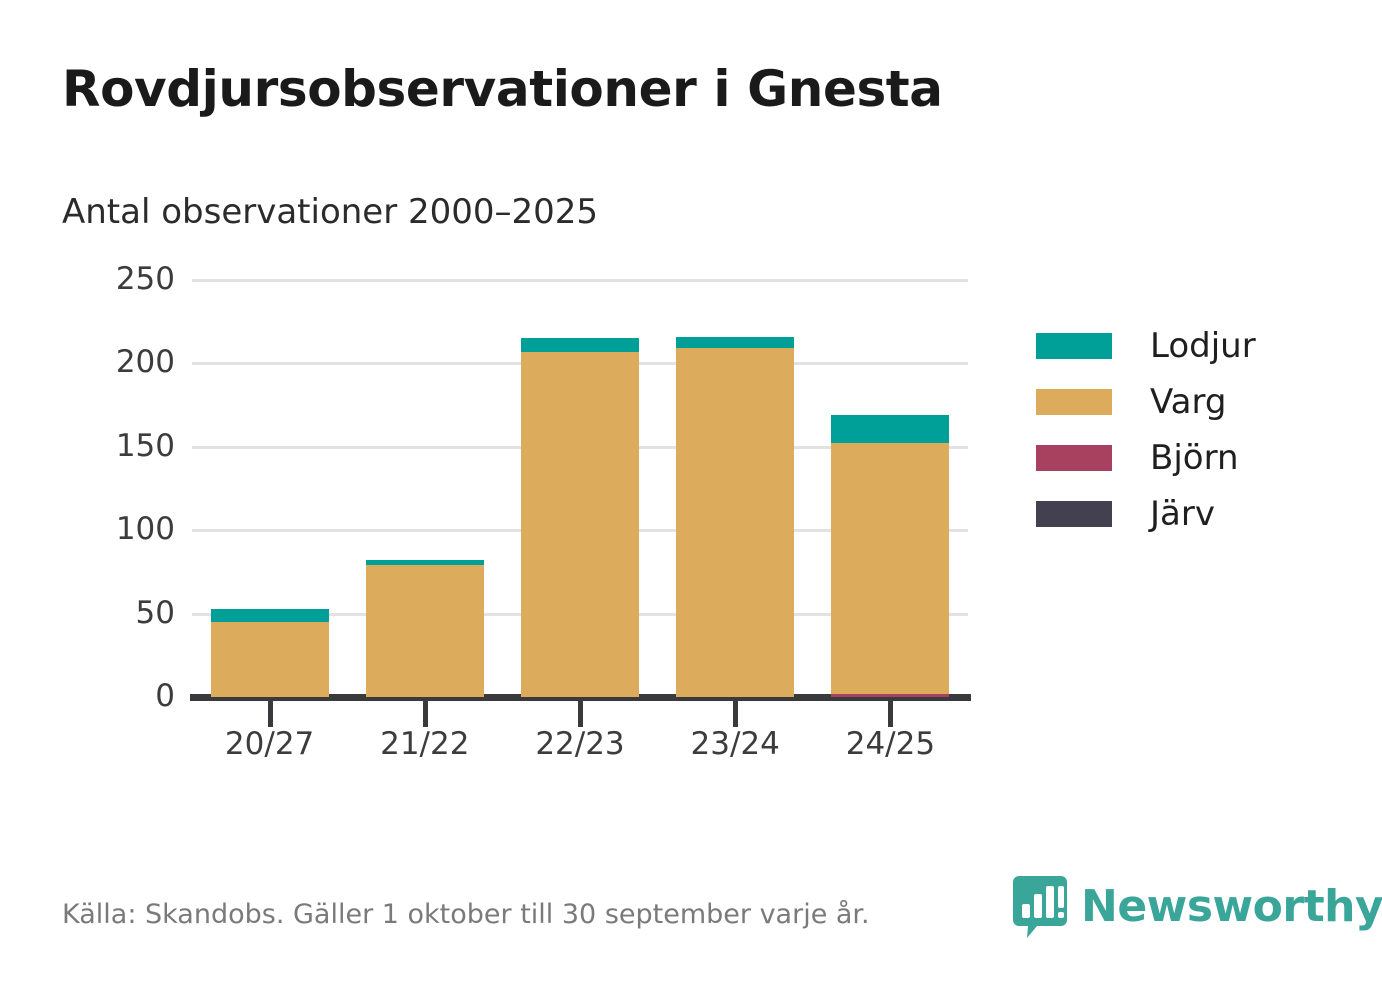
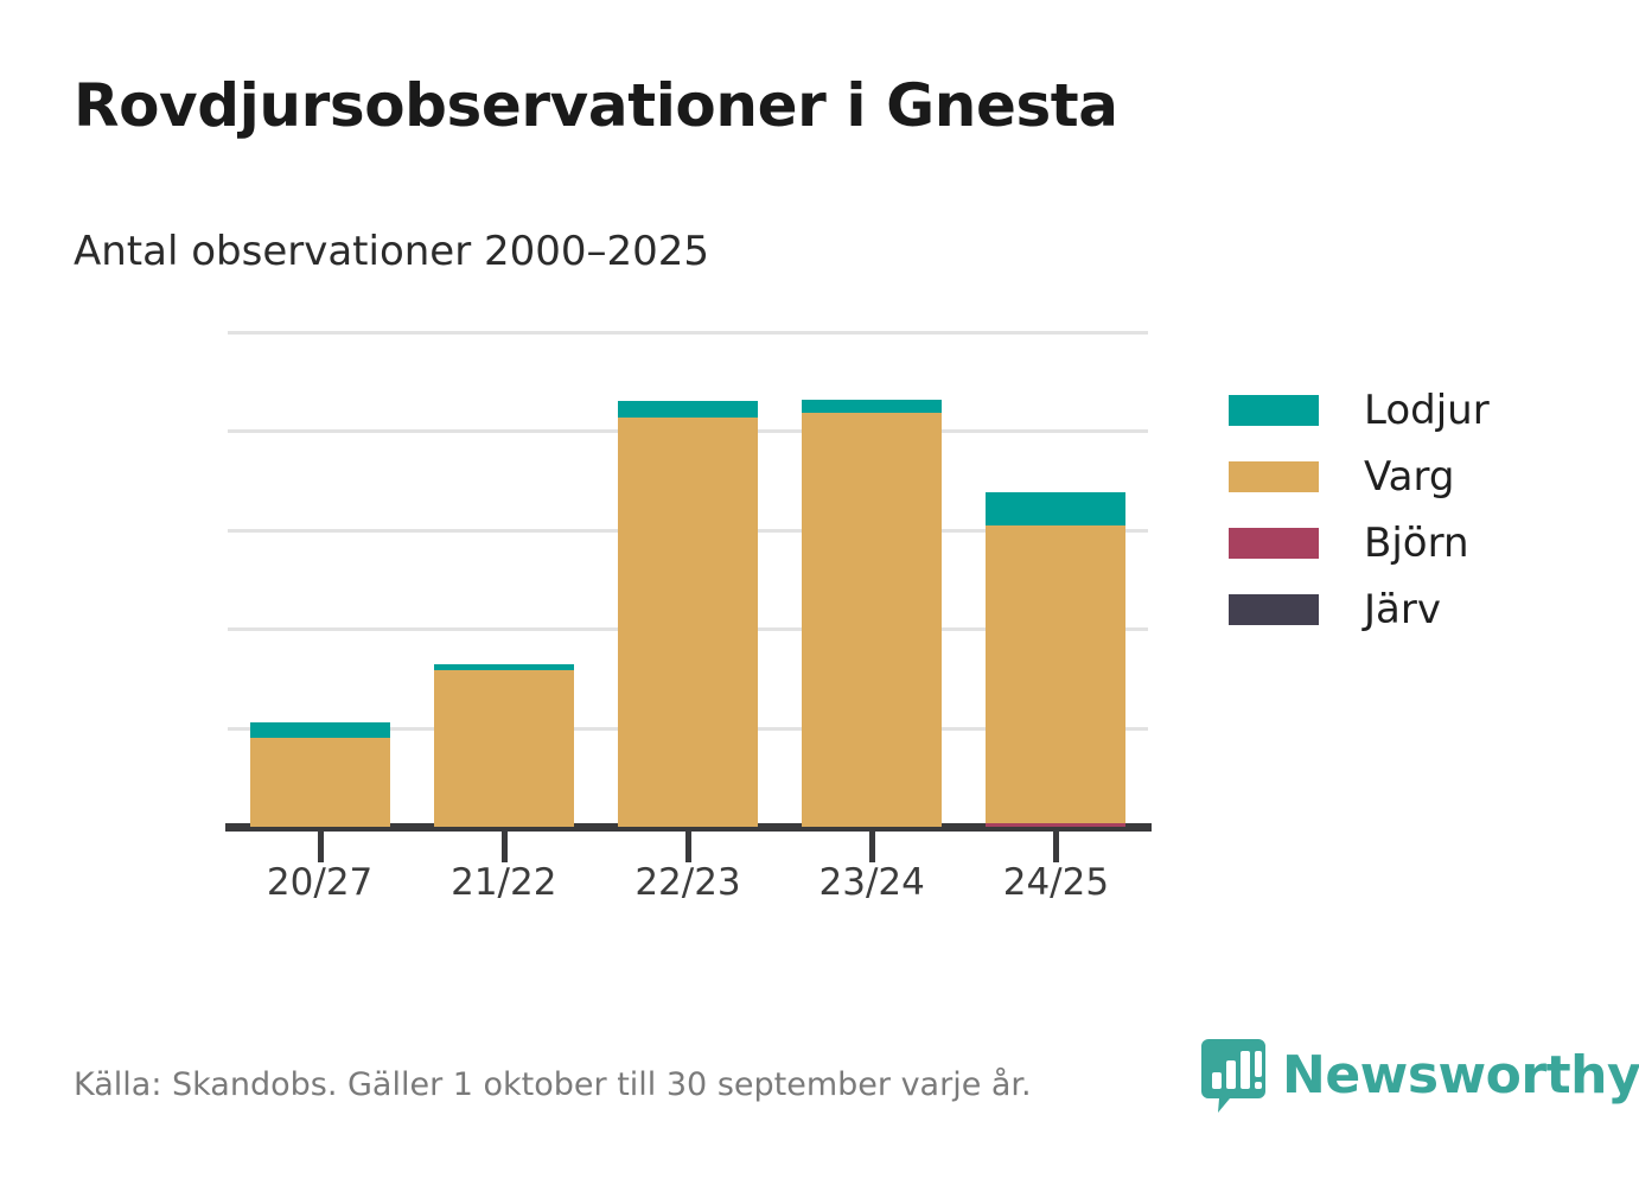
  Rovdjursobservationer i Gnesta
  Antal observationer 2000–2025
- 0
- 50
- 100
- 150
- 200
- 250
  20/27
  21/22
  22/23
  23/24
  24/25
  Lodjur
  Varg
  Björn
  Järv
  Källa: Skandobs. Gäller 1 oktober till 30 september varje år.
  Newsworthy
